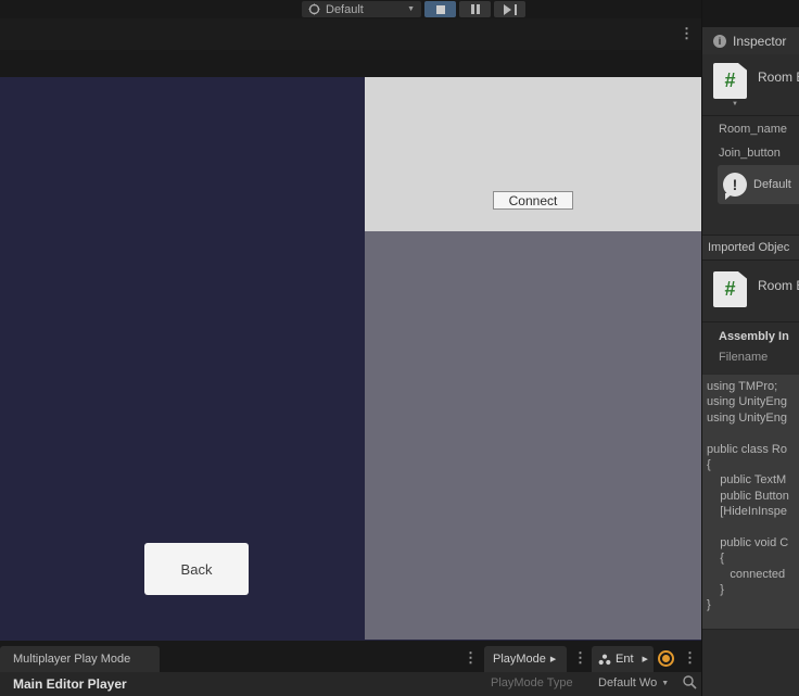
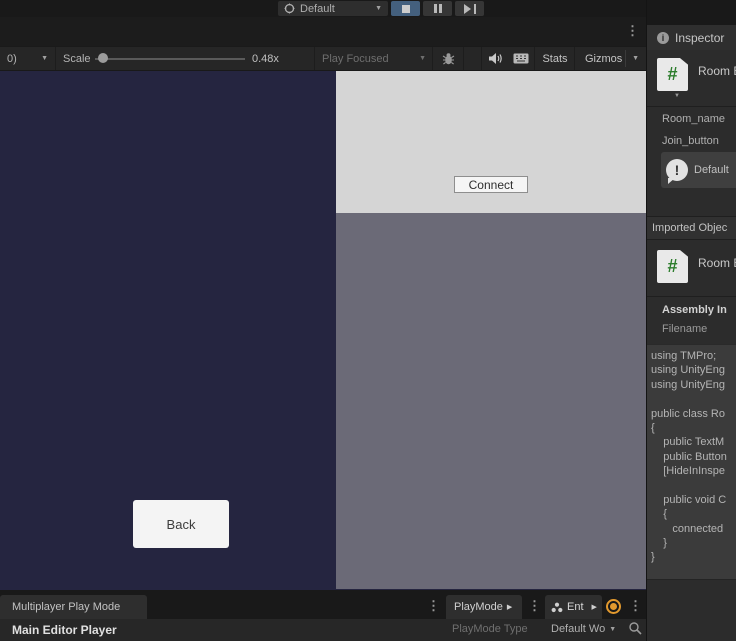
  Default
  ⋮
+ 0)
+ Scale
+ 0.48x
+ Play Focused
+ Stats
+ Gizmos
  Connect
  Back
  i
  Inspector
  #
  Room
  Room_name
  Join_button
  !
  Default
  Imported Objec
  #
  Room
  Assembly In
  Filename
  using TMPro;
  using UnityEng
  using UnityEng
  public class Ro
  {
  public TextM
  public Button
  [HideInInspe
  public void C
  {
  connected
  }
  }
  Multiplayer Play Mode
  ⋮
  PlayMode
  ⋮
  Ent
  ⋮
  Main Editor Player
  PlayMode Type
  Default Wo
